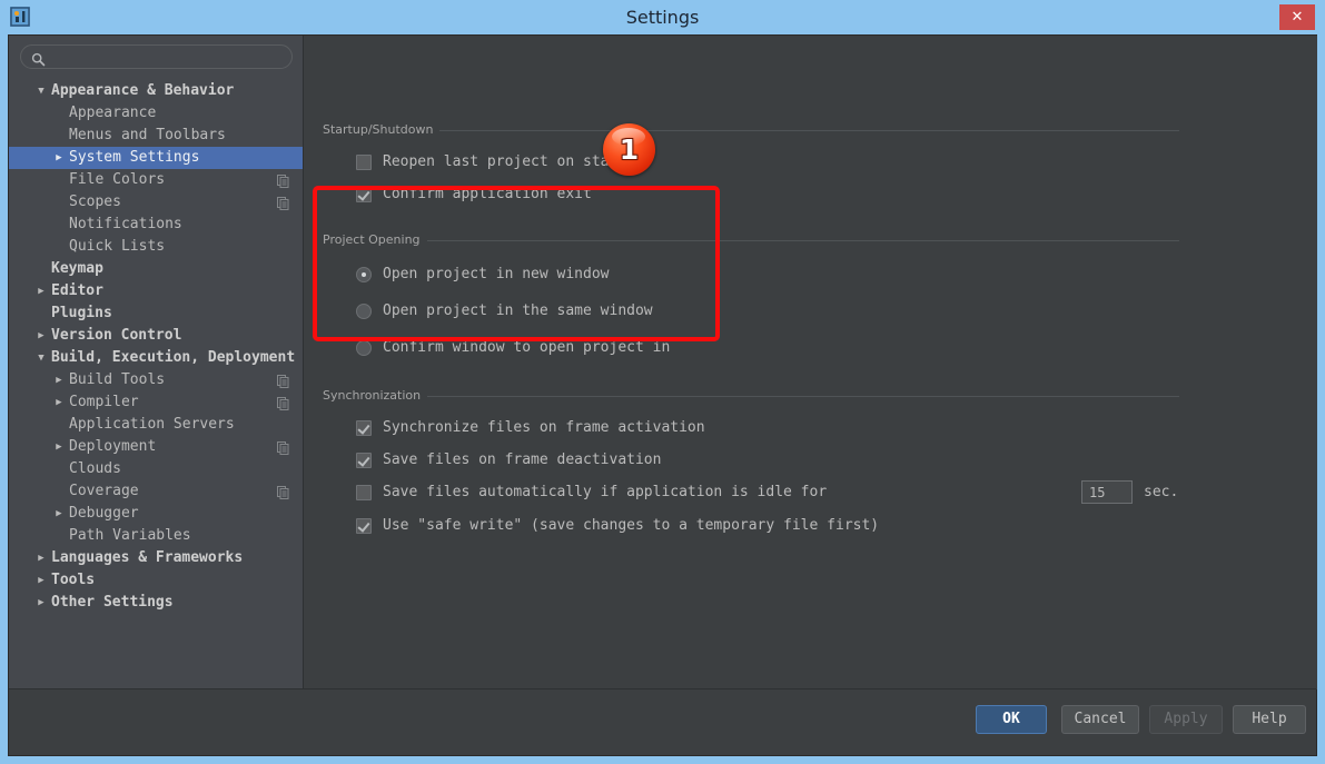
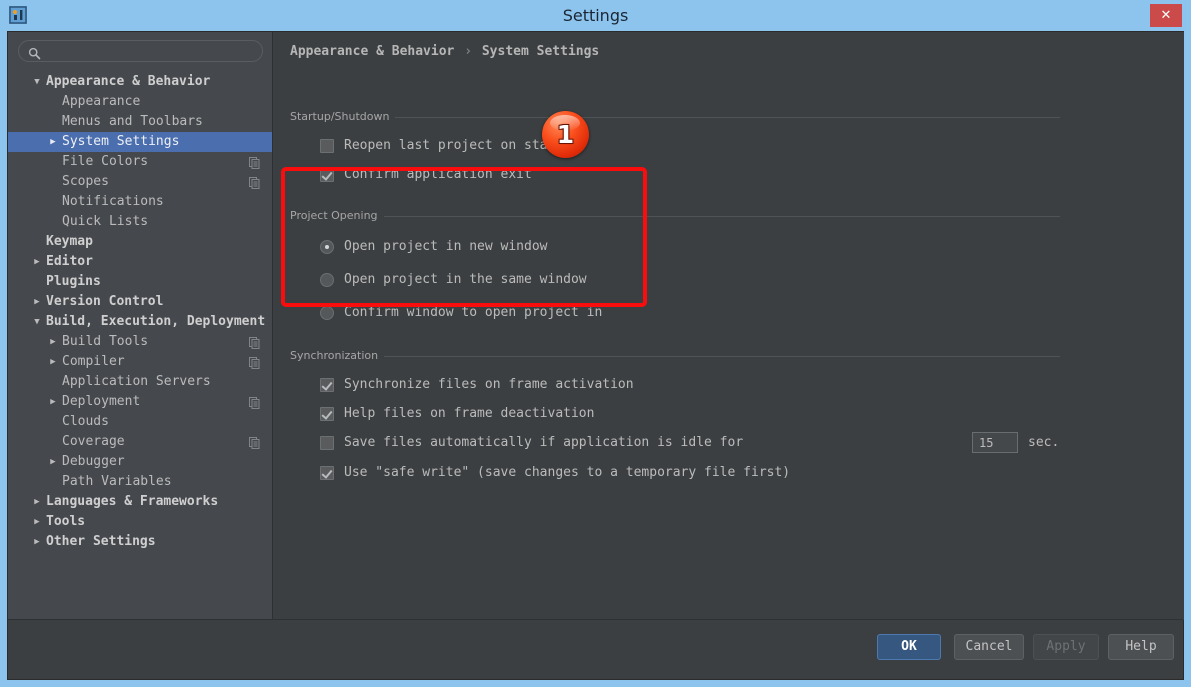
  Settings
  ✕
  ▼
  Appearance & Behavior
  Appearance
  Menus and Toolbars
  ▶
  System Settings
  File Colors
  Scopes
  Notifications
  Quick Lists
  Keymap
  ▶
  Editor
  Plugins
  ▶
  Version Control
  ▼
  Build, Execution, Deployment
  ▶
  Build Tools
  ▶
  Compiler
  Application Servers
  ▶
  Deployment
  Clouds
  Coverage
  ▶
  Debugger
  Path Variables
  ▶
  Languages & Frameworks
  ▶
  Tools
  ▶
  Other Settings
+ Appearance & Behavior › System Settings
  Startup/Shutdown
  Reopen last project on sta
  Confirm application exit
  Project Opening
  Open project in new window
  Open project in the same window
  Confirm window to open project in
  Synchronization
  Synchronize files on frame activation
- Save files on frame deactivation
+ Help files on frame deactivation
  Save files automatically if application is idle for
  Use "safe write" (save changes to a temporary file first)
  15
  sec.
  1
  OK
  Cancel
  Apply
  Help
